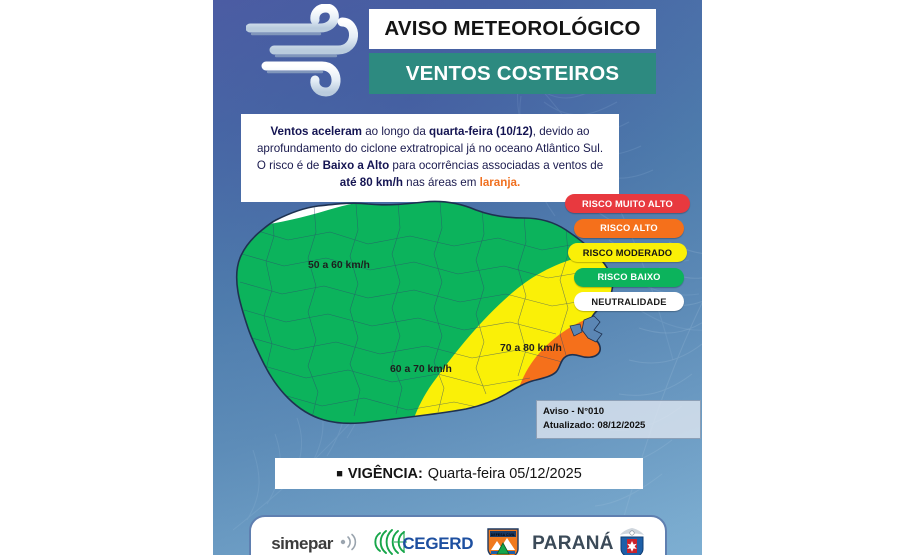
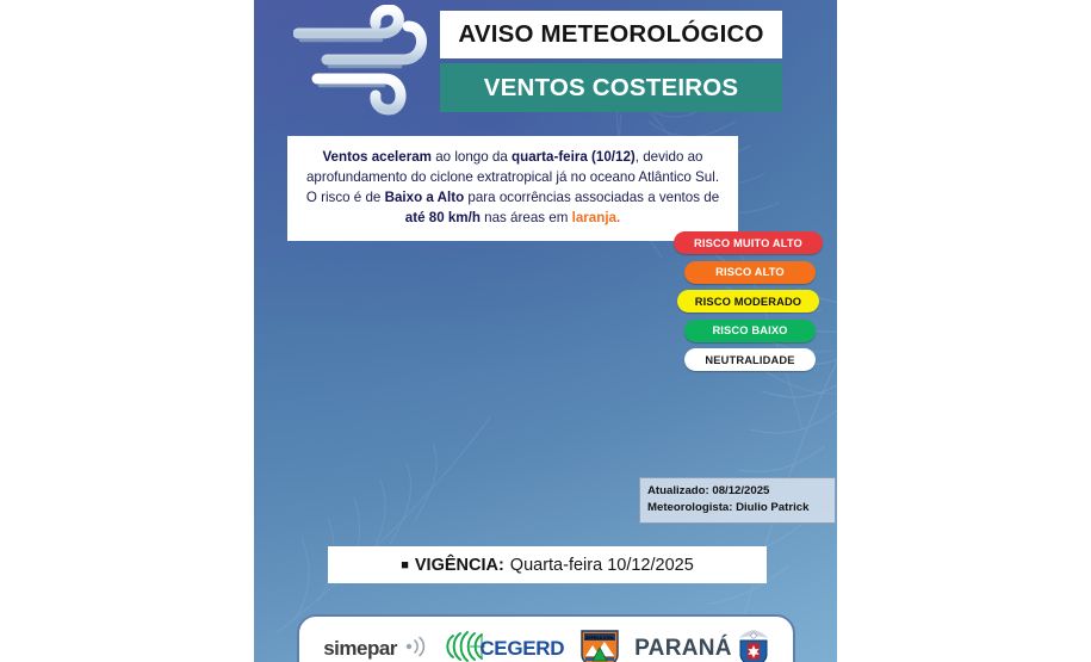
  AVISO METEOROLÓGICO
  VENTOS COSTEIROS
  Ventos aceleram ao longo da quarta-feira (10/12), devido ao aprofundamento do ciclone extratropical já no oceano Atlântico Sul. O risco é de Baixo a Alto para ocorrências associadas a ventos de até 80 km/h nas áreas em laranja.
- 50 a 60 km/h
- 60 a 70 km/h
- 70 a 80 km/h
  RISCO MUITO ALTO
  RISCO ALTO
  RISCO MODERADO
  RISCO BAIXO
  NEUTRALIDADE
- Aviso - N°010
  Atualizado: 08/12/2025
+ Meteorologista: Diulio Patrick
  ■
  VIGÊNCIA:
- Quarta-feira 05/12/2025
+ Quarta-feira 10/12/2025
  simepar
  CEGERD
  PARANÁ
